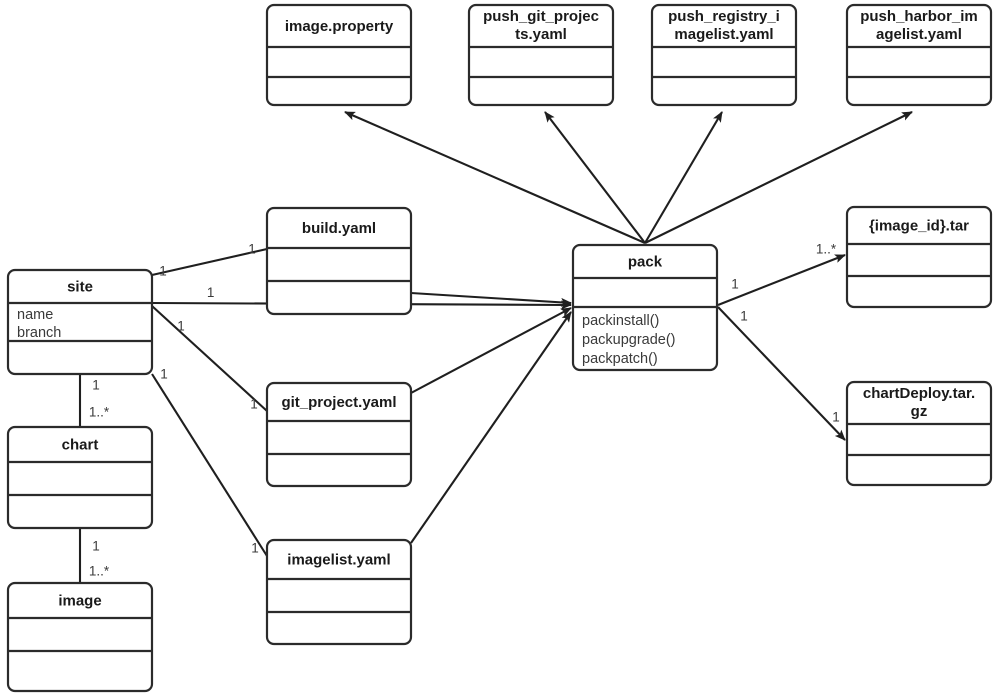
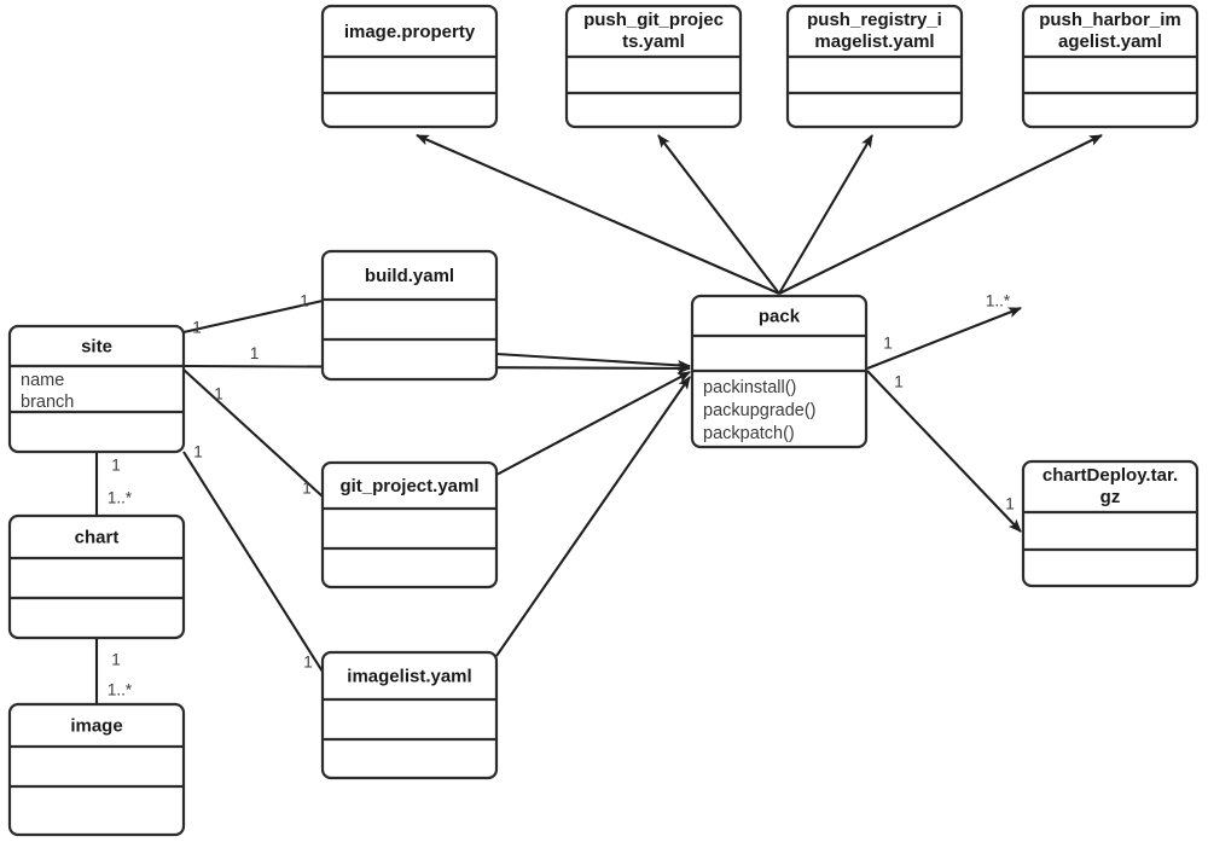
  image.property
  push_git_projec
  ts.yaml
  push_registry_i
  magelist.yaml
  push_harbor_im
  agelist.yaml
  build.yaml
  git_project.yaml
  imagelist.yaml
  site
  name
  branch
  chart
  image
  pack
  packinstall()
  packupgrade()
  packpatch()
- {image_id}.tar
  chartDeploy.tar.
  gz
  1
  1
  1
  1
  1
  1
  1
  1
  1..*
  1
  1..*
  1
  1..*
  1
  1
